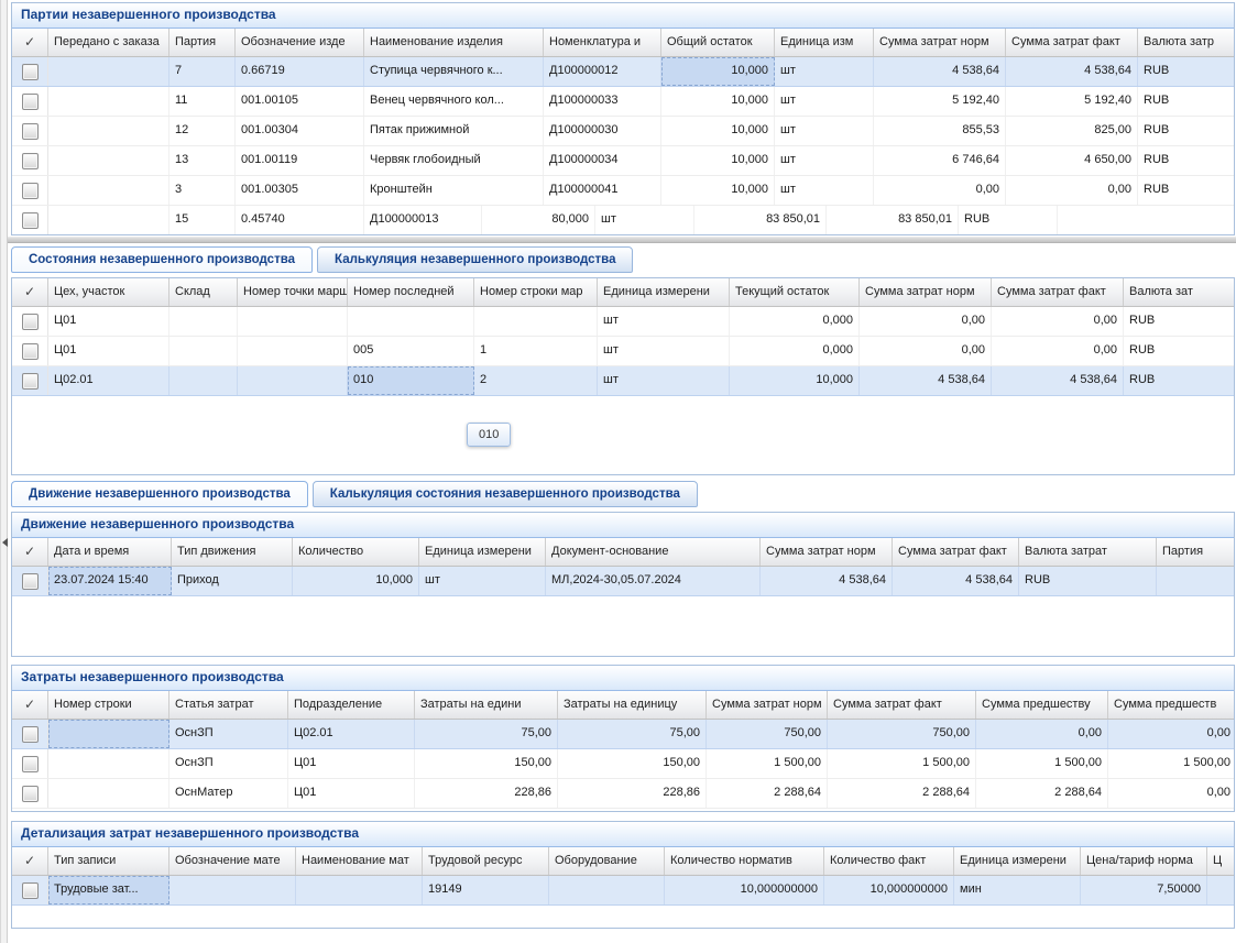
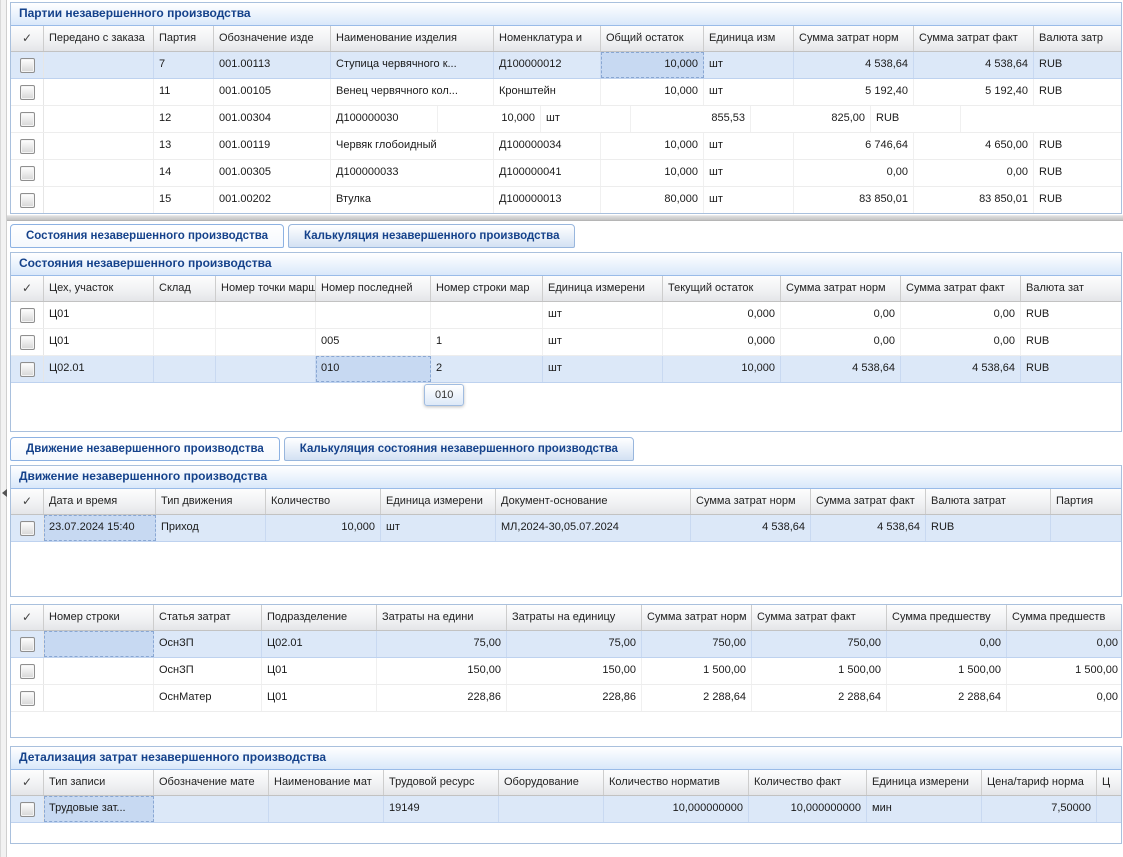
  Партии незавершенного производства
  ✓
  Передано с заказа
  Партия
  Обозначение изде
  Наименование изделия
  Номенклатура и
  Общий остаток
  Единица изм
  Сумма затрат норм
  Сумма затрат факт
  Валюта затр
  7
- 0.66719
+ 001.00113
  Ступица червячного к...
  Д100000012
  10,000
  шт
  4 538,64
  4 538,64
  RUB
  11
  001.00105
  Венец червячного кол...
- Д100000033
+ Кронштейн
  10,000
  шт
  5 192,40
  5 192,40
  RUB
  12
  001.00304
- Пятак прижимной
  Д100000030
  10,000
  шт
  855,53
  825,00
  RUB
  13
  001.00119
  Червяк глобоидный
  Д100000034
  10,000
  шт
  6 746,64
  4 650,00
  RUB
- 3
+ 14
  001.00305
- Кронштейн
+ Д100000033
  Д100000041
  10,000
  шт
  0,00
  0,00
  RUB
  15
- 0.45740
+ 001.00202
+ Втулка
  Д100000013
  80,000
  шт
  83 850,01
  83 850,01
  RUB
  Состояния незавершенного производства Калькуляция незавершенного производства
+ Состояния незавершенного производства
  ✓
  Цех, участок
  Склад
  Номер точки марш
  Номер последней
  Номер строки мар
  Единица измерени
  Текущий остаток
  Сумма затрат норм
  Сумма затрат факт
  Валюта зат
  Ц01
  шт
  0,000
  0,00
  0,00
  RUB
  Ц01
  005
  1
  шт
  0,000
  0,00
  0,00
  RUB
  Ц02.01
  010
  2
  шт
  10,000
  4 538,64
  4 538,64
  RUB
  010
  Движение незавершенного производства Калькуляция состояния незавершенного производства
  Движение незавершенного производства
  ✓
  Дата и время
  Тип движения
  Количество
  Единица измерени
  Документ-основание
  Сумма затрат норм
  Сумма затрат факт
  Валюта затрат
  Партия
  23.07.2024 15:40
  Приход
  10,000
  шт
  МЛ,2024-30,05.07.2024
  4 538,64
  4 538,64
  RUB
- Затраты незавершенного производства
  ✓
  Номер строки
  Статья затрат
  Подразделение
  Затраты на едини
  Затраты на единицу
  Сумма затрат норм
  Сумма затрат факт
  Сумма предшеству
  Сумма предшеств
  ОснЗП
  Ц02.01
  75,00
  75,00
  750,00
  750,00
  0,00
  0,00
  ОснЗП
  Ц01
  150,00
  150,00
  1 500,00
  1 500,00
  1 500,00
  1 500,00
  ОснМатер
  Ц01
  228,86
  228,86
  2 288,64
  2 288,64
  2 288,64
  0,00
  Детализация затрат незавершенного производства
  ✓
  Тип записи
  Обозначение мате
  Наименование мат
  Трудовой ресурс
  Оборудование
  Количество норматив
  Количество факт
  Единица измерени
  Цена/тариф норма
  Ц
  Трудовые зат...
  19149
  10,000000000
  10,000000000
  мин
  7,50000
